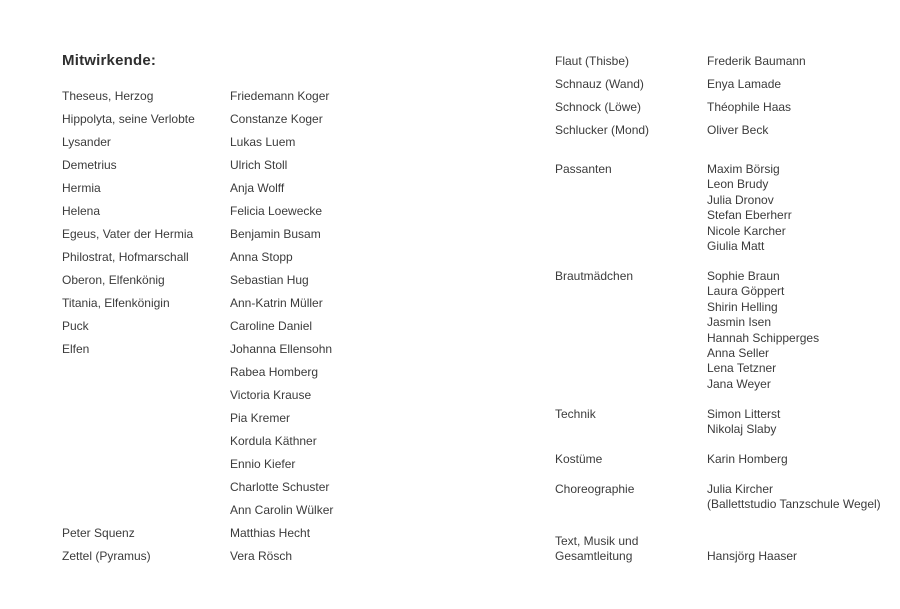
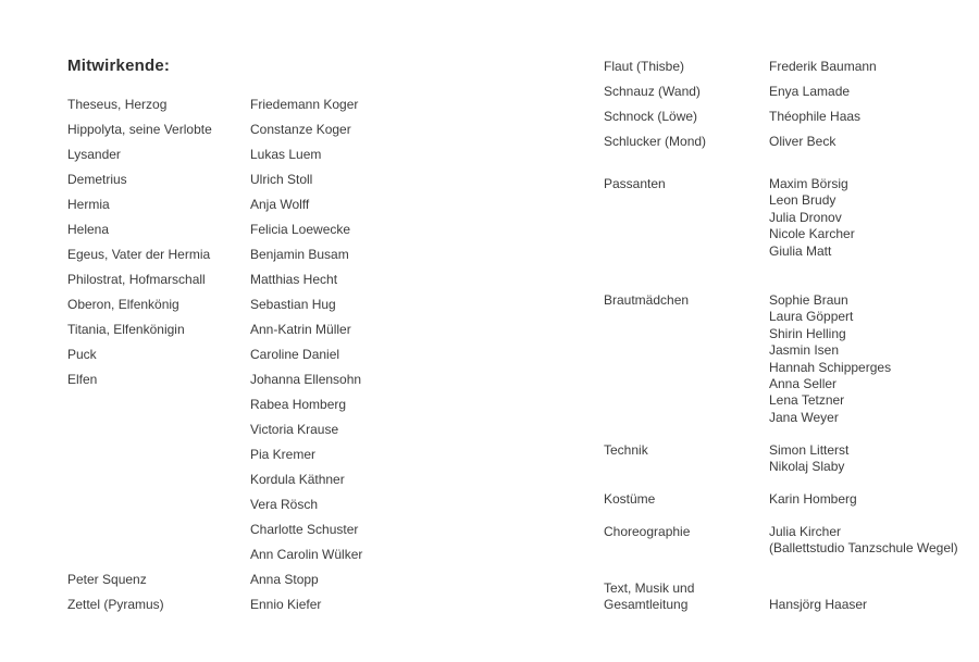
  Mitwirkende:
  Theseus, Herzog
  Friedemann Koger
  Hippolyta, seine Verlobte
  Constanze Koger
  Lysander
  Lukas Luem
  Demetrius
  Ulrich Stoll
  Hermia
  Anja Wolff
  Helena
  Felicia Loewecke
  Egeus, Vater der Hermia
  Benjamin Busam
  Philostrat, Hofmarschall
- Anna Stopp
+ Matthias Hecht
  Oberon, Elfenkönig
  Sebastian Hug
  Titania, Elfenkönigin
  Ann-Katrin Müller
  Puck
  Caroline Daniel
  Elfen
  Johanna Ellensohn
  Rabea Homberg
  Victoria Krause
  Pia Kremer
  Kordula Käthner
- Ennio Kiefer
+ Vera Rösch
  Charlotte Schuster
  Ann Carolin Wülker
  Peter Squenz
- Matthias Hecht
+ Anna Stopp
  Zettel (Pyramus)
- Vera Rösch
+ Ennio Kiefer
  Flaut (Thisbe)
  Frederik Baumann
  Schnauz (Wand)
  Enya Lamade
  Schnock (Löwe)
  Théophile Haas
  Schlucker (Mond)
  Oliver Beck
  Passanten
  Maxim Börsig
  Leon Brudy
  Julia Dronov
- Stefan Eberherr
  Nicole Karcher
  Giulia Matt
  Brautmädchen
  Sophie Braun
  Laura Göppert
  Shirin Helling
  Jasmin Isen
  Hannah Schipperges
  Anna Seller
  Lena Tetzner
  Jana Weyer
  Technik
  Simon Litterst
  Nikolaj Slaby
  Kostüme
  Karin Homberg
  Choreographie
  Julia Kircher
  (Ballettstudio Tanzschule Wegel)
  Text, Musik und
  Gesamtleitung
  Hansjörg Haaser
